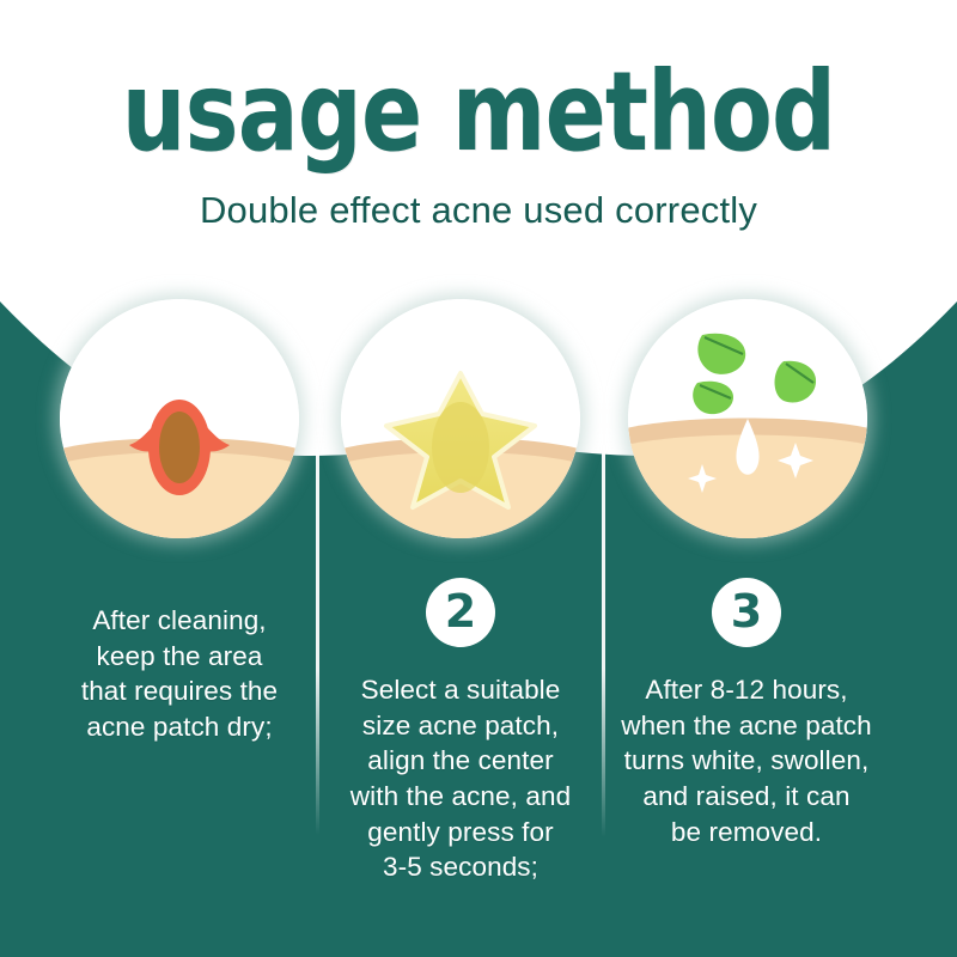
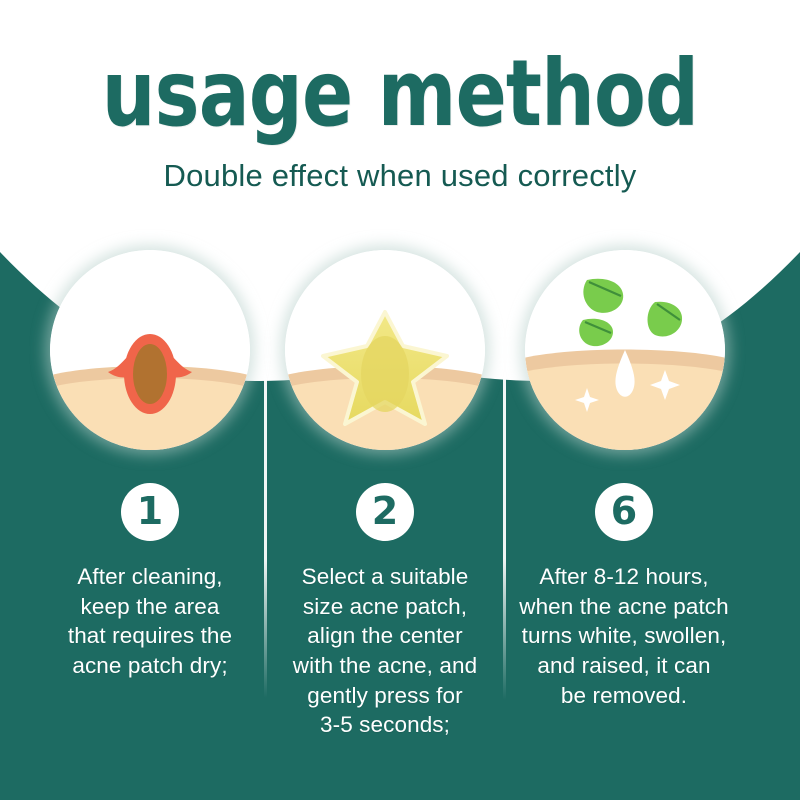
  usage method
- Double effect acne used correctly
+ Double effect when used correctly
+ 1
  After cleaning,
  keep the area
  that requires the
  acne patch dry;
  2
  Select a suitable
  size acne patch,
  align the center
  with the acne, and
  gently press for
  3-5 seconds;
- 3
+ 6
  After 8-12 hours,
  when the acne patch
  turns white, swollen,
  and raised, it can
  be removed.
